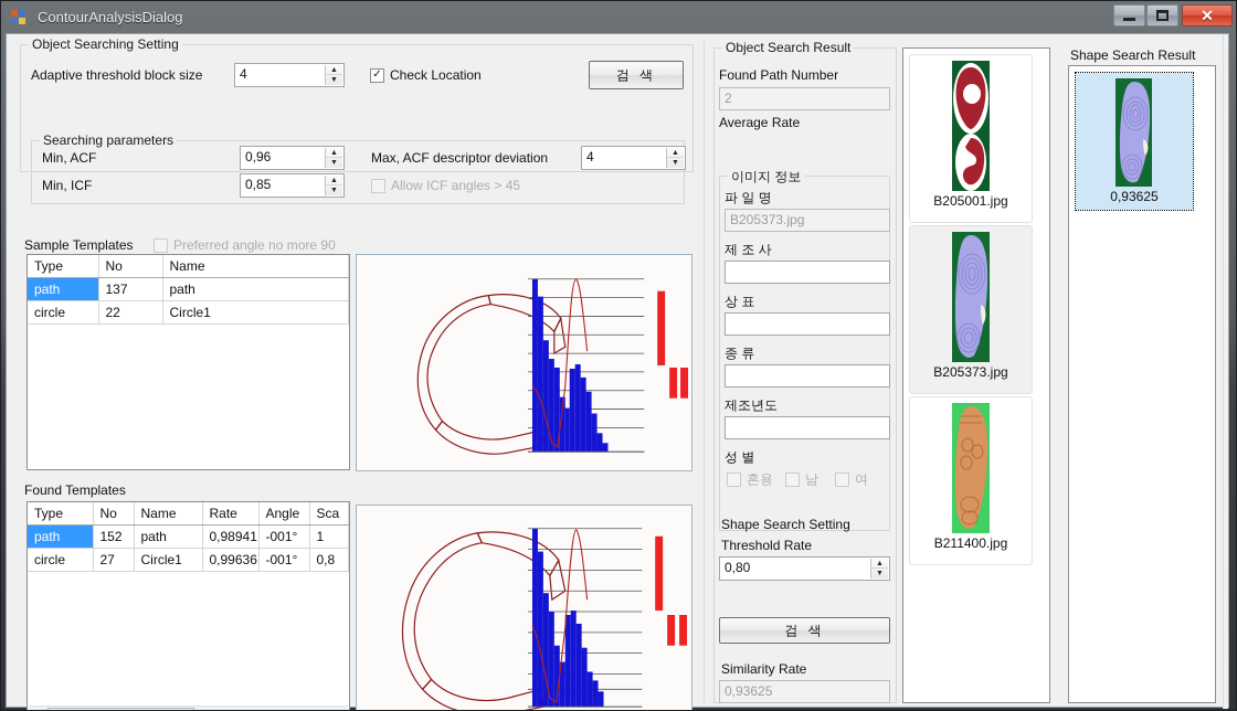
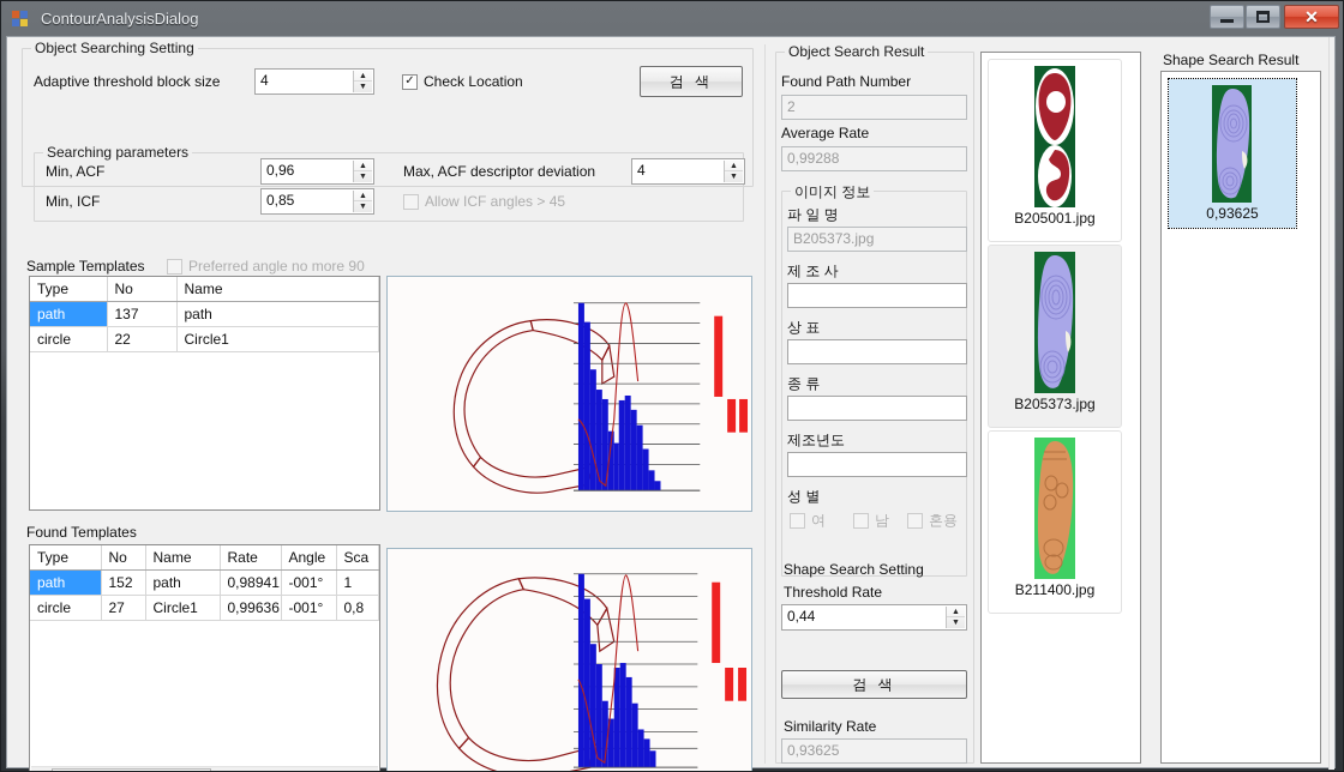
  ContourAnalysisDialog
  ✕
  Object Searching Setting
  Adaptive threshold block size
  4
  ✓
  Check Location
  검 색
  Searching parameters
  Min, ACF
  0,96
  Min, ICF
  0,85
  Max, ACF descriptor deviation
  4
  Allow ICF angles > 45
  Sample Templates
  Preferred angle no more 90
  Type	No	Name
  path	137	path
  circle	22	Circle1
  Found Templates
  Type	No	Name	Rate	Angle	Sca
  path	152	path	0,98941	-001°	1
  circle	27	Circle1	0,99636	-001°	0,8
  Object Search Result
  Found Path Number
  2
  Average Rate
+ 0,99288
  이미지 정보
  파 일 명
  B205373.jpg
  제 조 사
  상 표
  종 류
  제조년도
  성 별
- 혼용
+ 여
  남
- 여
+ 혼용
  Shape Search Setting
  Threshold Rate
- 0,80
+ 0,44
  검 색
  Similarity Rate
  0,93625
  B205001.jpg
  B205373.jpg
  B211400.jpg
  Shape Search Result
  0,93625
